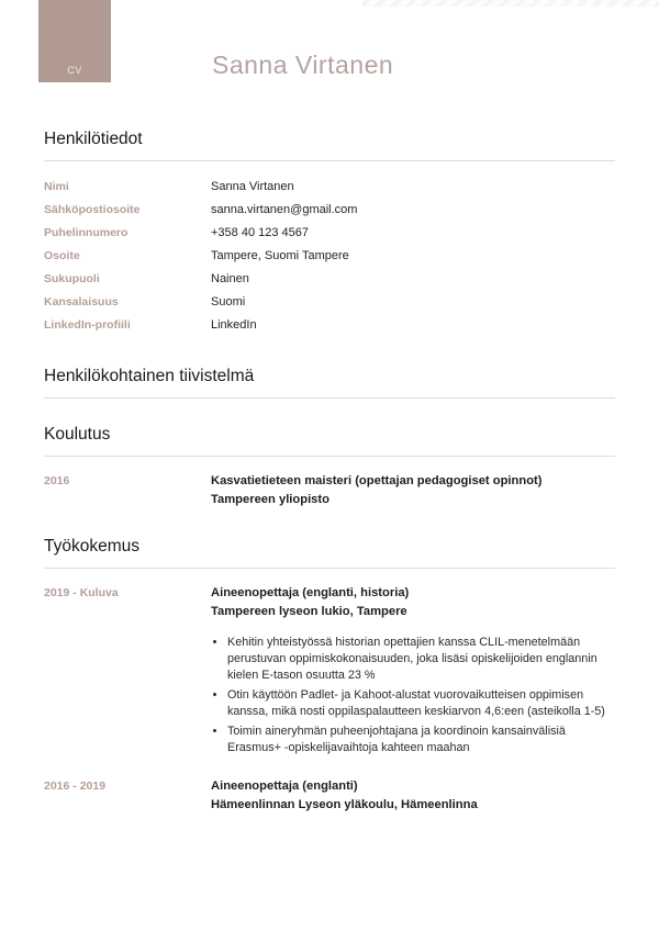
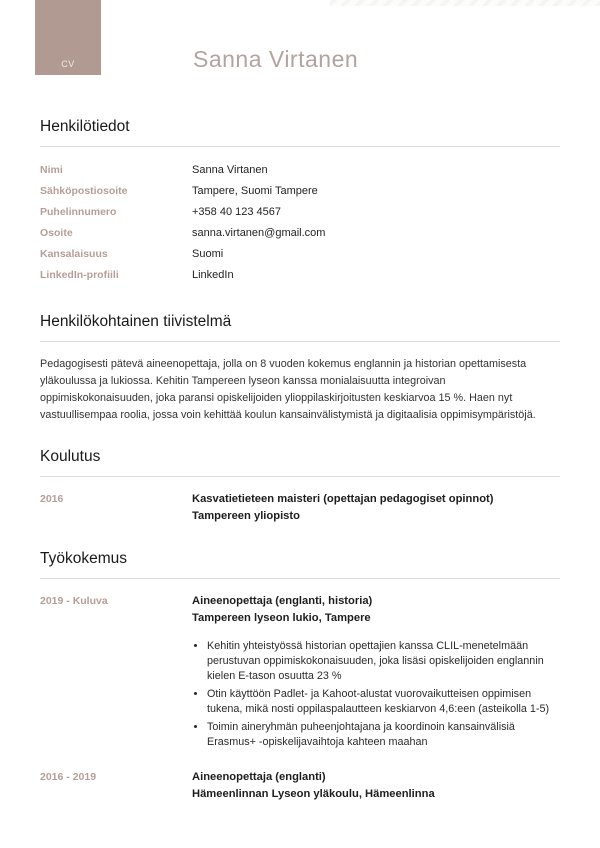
  CV
  Sanna Virtanen
  Henkilötiedot
  Nimi
  Sanna Virtanen
  Sähköpostiosoite
- sanna.virtanen@gmail.com
+ Tampere, Suomi Tampere
  Puhelinnumero
  +358 40 123 4567
  Osoite
- Tampere, Suomi Tampere
+ sanna.virtanen@gmail.com
- Sukupuoli
- Nainen
  Kansalaisuus
  Suomi
  LinkedIn-profiili
  LinkedIn
  Henkilökohtainen tiivistelmä
+ Pedagogisesti pätevä aineenopettaja, jolla on 8 vuoden kokemus englannin ja historian opettamisesta yläkoulussa ja lukiossa. Kehitin Tampereen lyseon kanssa monialaisuutta integroivan oppimiskokonaisuuden, joka paransi opiskelijoiden ylioppilaskirjoitusten keskiarvoa 15 %. Haen nyt vastuullisempaa roolia, jossa voin kehittää koulun kansainvälistymistä ja digitaalisia oppimisympäristöjä.
  Koulutus
  2016
  Kasvatietieteen maisteri (opettajan pedagogiset opinnot)
  Tampereen yliopisto
  Työkokemus
  2019 - Kuluva
  Aineenopettaja (englanti, historia)
  Tampereen lyseon lukio, Tampere
  Kehitin yhteistyössä historian opettajien kanssa CLIL-menetelmään perustuvan oppimiskokonaisuuden, joka lisäsi opiskelijoiden englannin kielen E-tason osuutta 23 %
- Otin käyttöön Padlet- ja Kahoot-alustat vuorovaikutteisen oppimisen kanssa, mikä nosti oppilaspalautteen keskiarvon 4,6:een (asteikolla 1-5)
+ Otin käyttöön Padlet- ja Kahoot-alustat vuorovaikutteisen oppimisen tukena, mikä nosti oppilaspalautteen keskiarvon 4,6:een (asteikolla 1-5)
  Toimin aineryhmän puheenjohtajana ja koordinoin kansainvälisiä Erasmus+ -opiskelijavaihtoja kahteen maahan
  2016 - 2019
  Aineenopettaja (englanti)
  Hämeenlinnan Lyseon yläkoulu, Hämeenlinna
